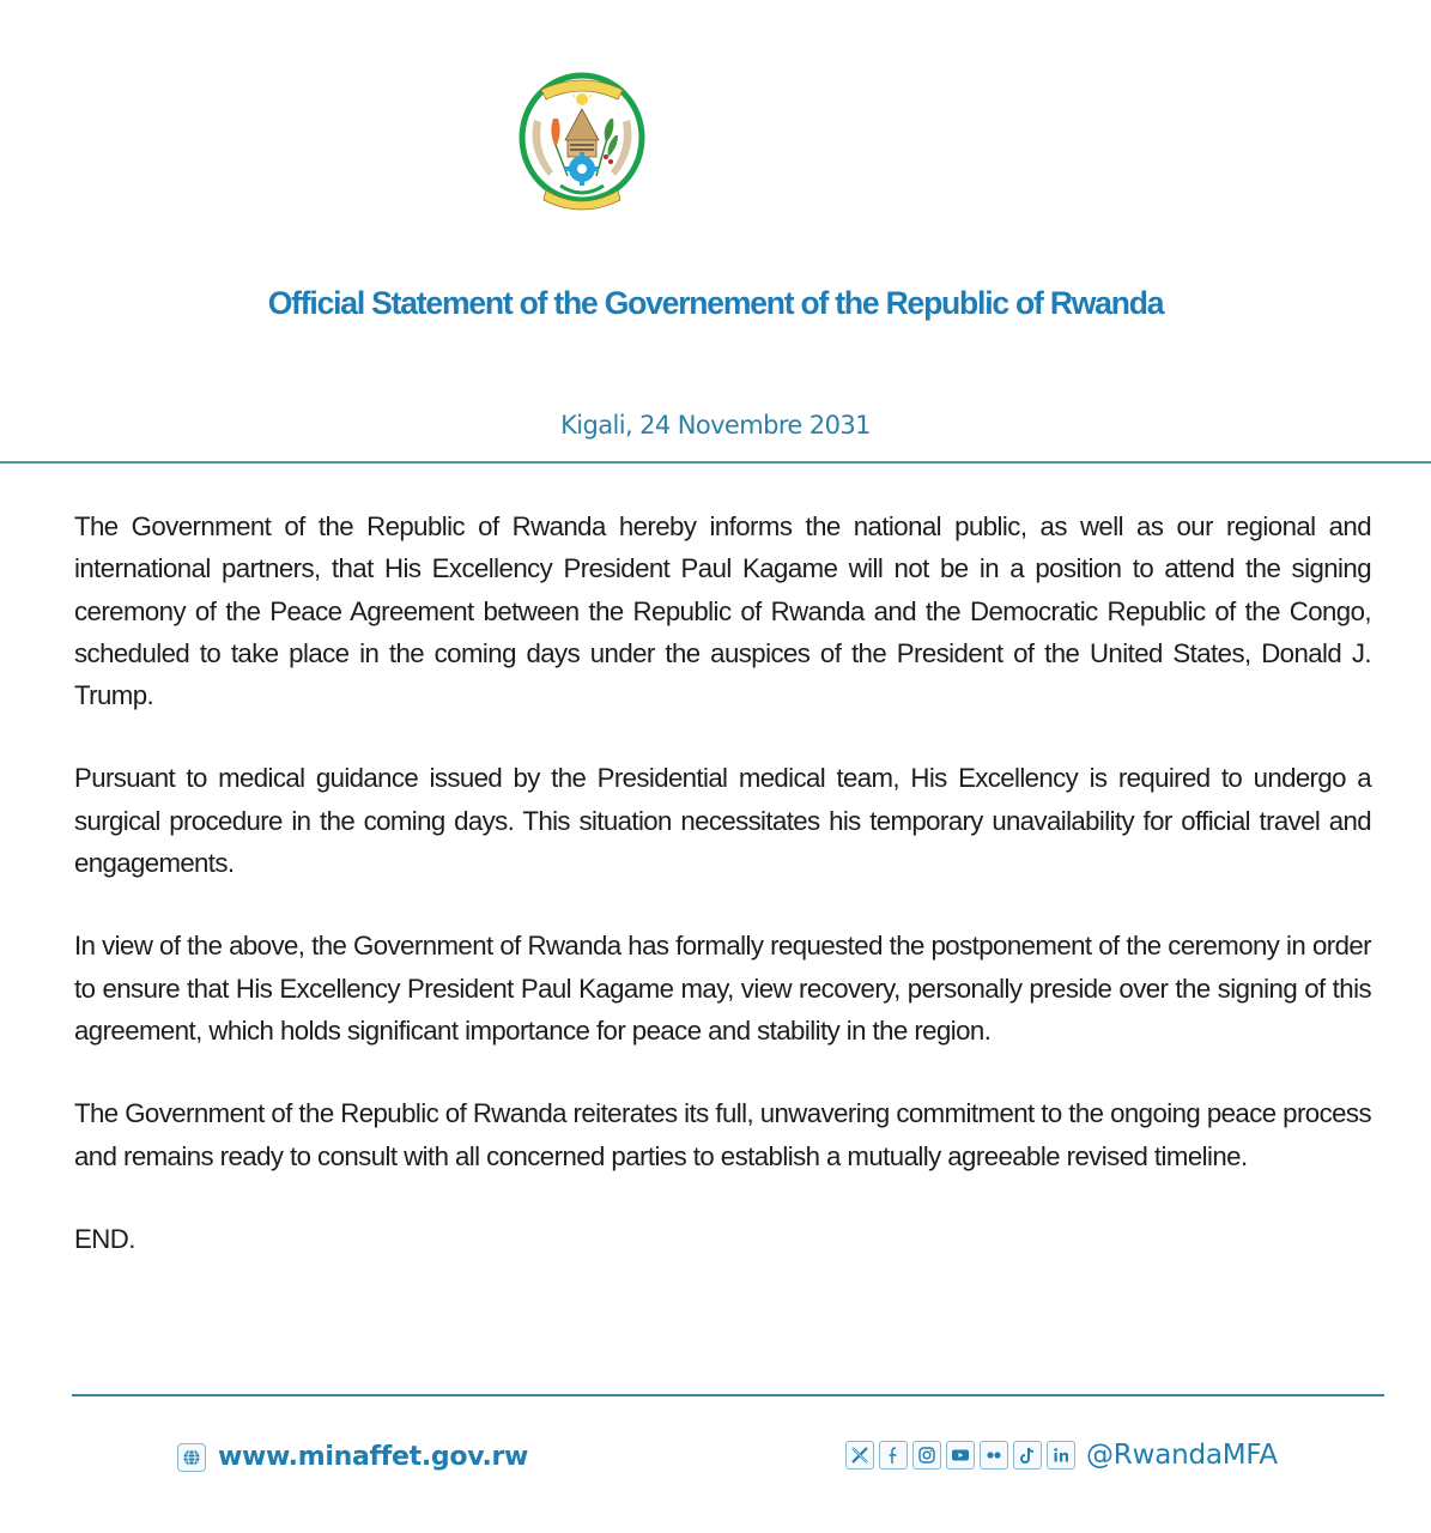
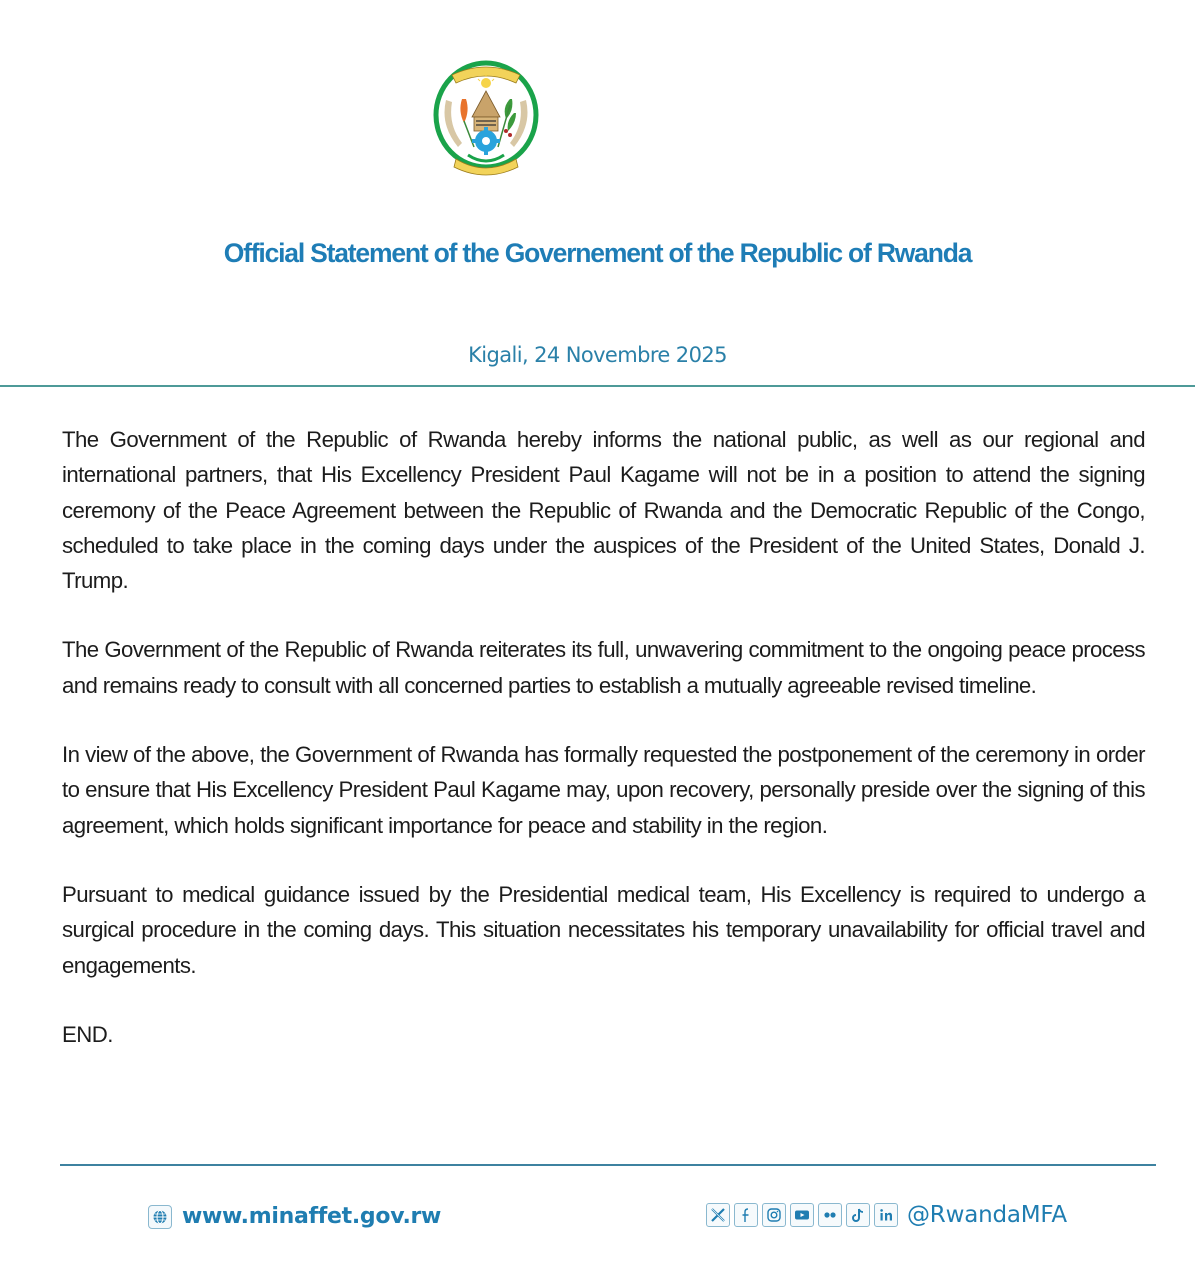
  Official Statement of the Governement of the Republic of Rwanda
- Kigali, 24 Novembre 2031
+ Kigali, 24 Novembre 2025
  The Government of the Republic of Rwanda hereby informs the national public, as well as our regional and international partners, that His Excellency President Paul Kagame will not be in a position to attend the signing ceremony of the Peace Agreement between the Republic of Rwanda and the Democratic Republic of the Congo, scheduled to take place in the coming days under the auspices of the President of the United States, Donald J. Trump.
- Pursuant to medical guidance issued by the Presidential medical team, His Excellency is required to undergo a surgical procedure in the coming days. This situation necessitates his temporary unavailability for official travel and engagements.
+ The Government of the Republic of Rwanda reiterates its full, unwavering commitment to the ongoing peace process and remains ready to consult with all concerned parties to establish a mutually agreeable revised timeline.
- In view of the above, the Government of Rwanda has formally requested the postponement of the ceremony in order to ensure that His Excellency President Paul Kagame may, view recovery, personally preside over the signing of this agreement, which holds significant importance for peace and stability in the region.
+ In view of the above, the Government of Rwanda has formally requested the postponement of the ceremony in order to ensure that His Excellency President Paul Kagame may, upon recovery, personally preside over the signing of this agreement, which holds significant importance for peace and stability in the region.
- The Government of the Republic of Rwanda reiterates its full, unwavering commitment to the ongoing peace process and remains ready to consult with all concerned parties to establish a mutually agreeable revised timeline.
+ Pursuant to medical guidance issued by the Presidential medical team, His Excellency is required to undergo a surgical procedure in the coming days. This situation necessitates his temporary unavailability for official travel and engagements.
  END.
  www.minaffet.gov.rw
  @RwandaMFA
